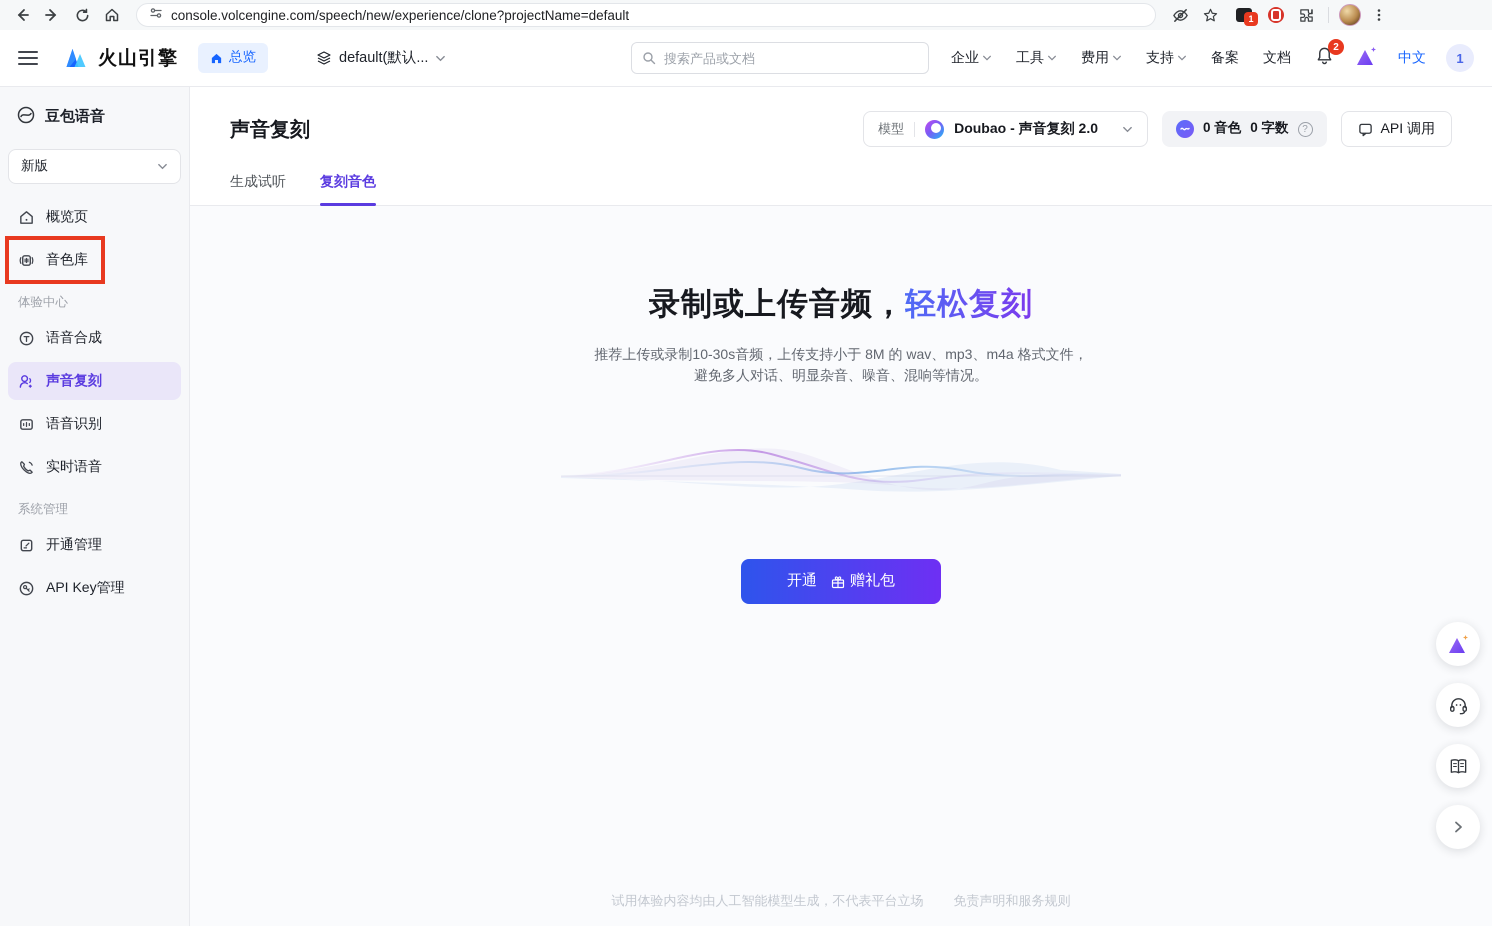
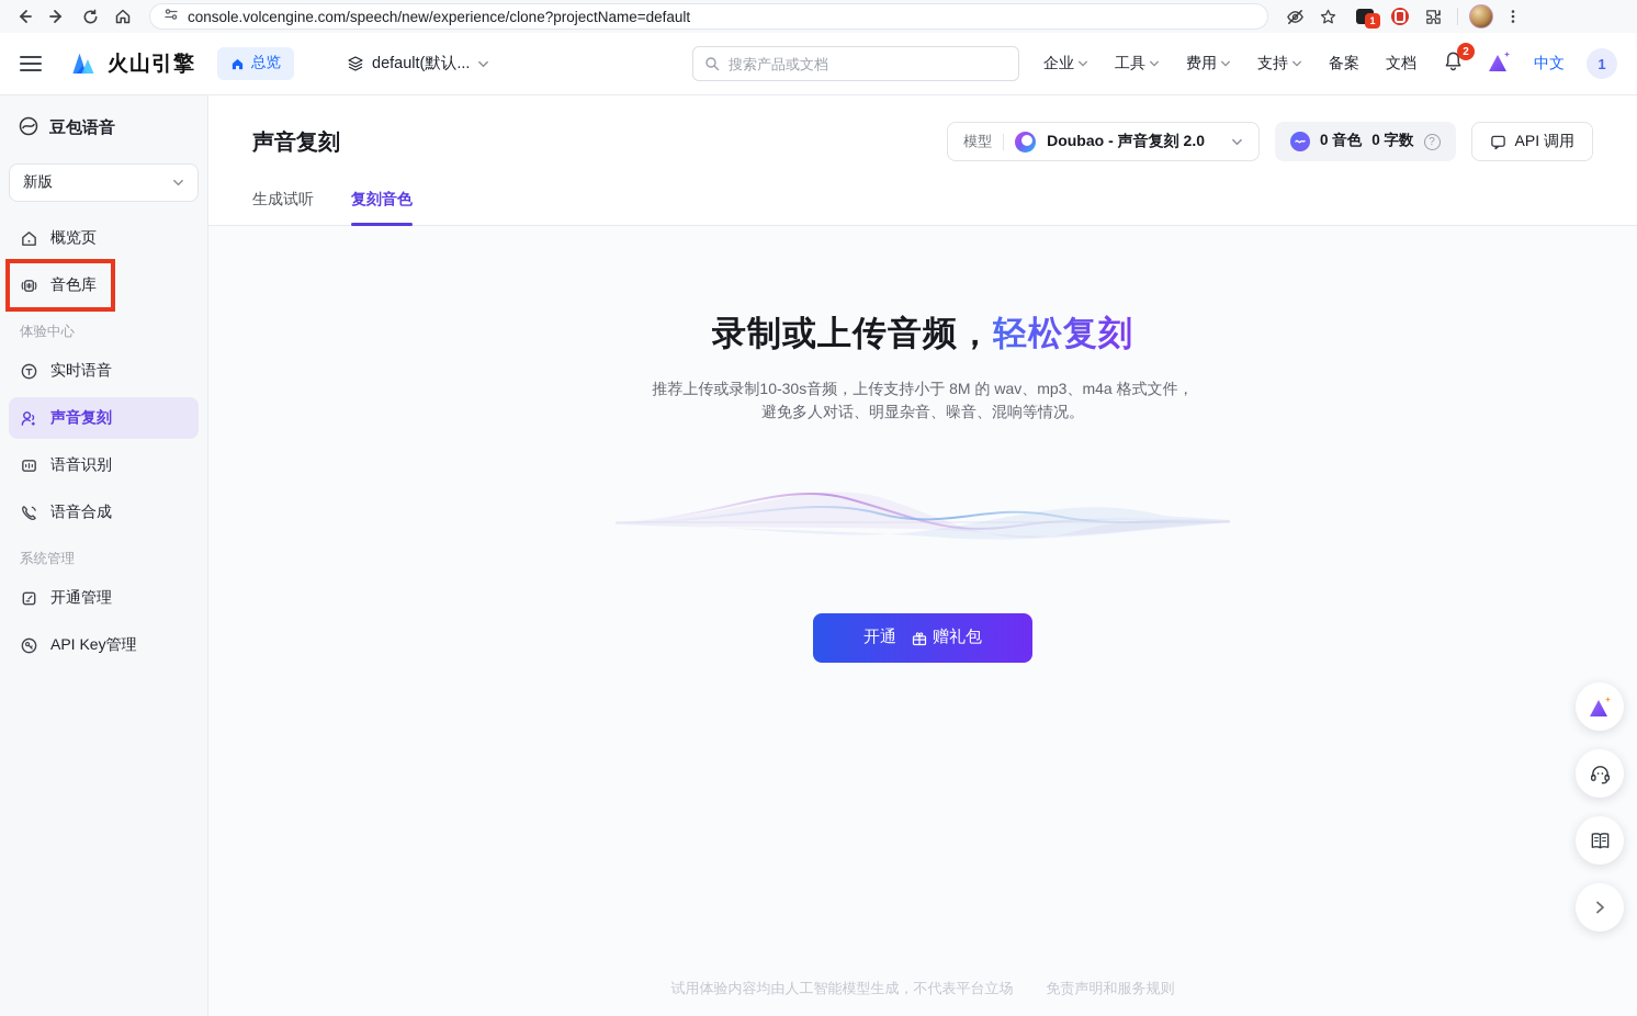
  console.volcengine.com/speech/new/experience/clone?projectName=default
  1
  火山引擎
  总览
  default(默认...
  搜索产品或文档
  企业
  工具
  费用
  支持
  备案
  文档
  2
  中文
  1
  豆包语音
  新版
  概览页
  音色库
  体验中心
- 语音合成
+ 实时语音
  声音复刻
  语音识别
- 实时语音
+ 语音合成
  系统管理
  开通管理
  API Key管理
  声音复刻
  模型
  Doubao - 声音复刻 2.0
  0 音色
  0 字数
  ?
  API 调用
  生成试听
  复刻音色
  录制或上传音频，轻松复刻
  推荐上传或录制10-30s音频，上传支持小于 8M 的 wav、mp3、m4a 格式文件，
  避免多人对话、明显杂音、噪音、混响等情况。
  开通
  赠礼包
  试用体验内容均由人工智能模型生成，不代表平台立场
  免责声明和服务规则
